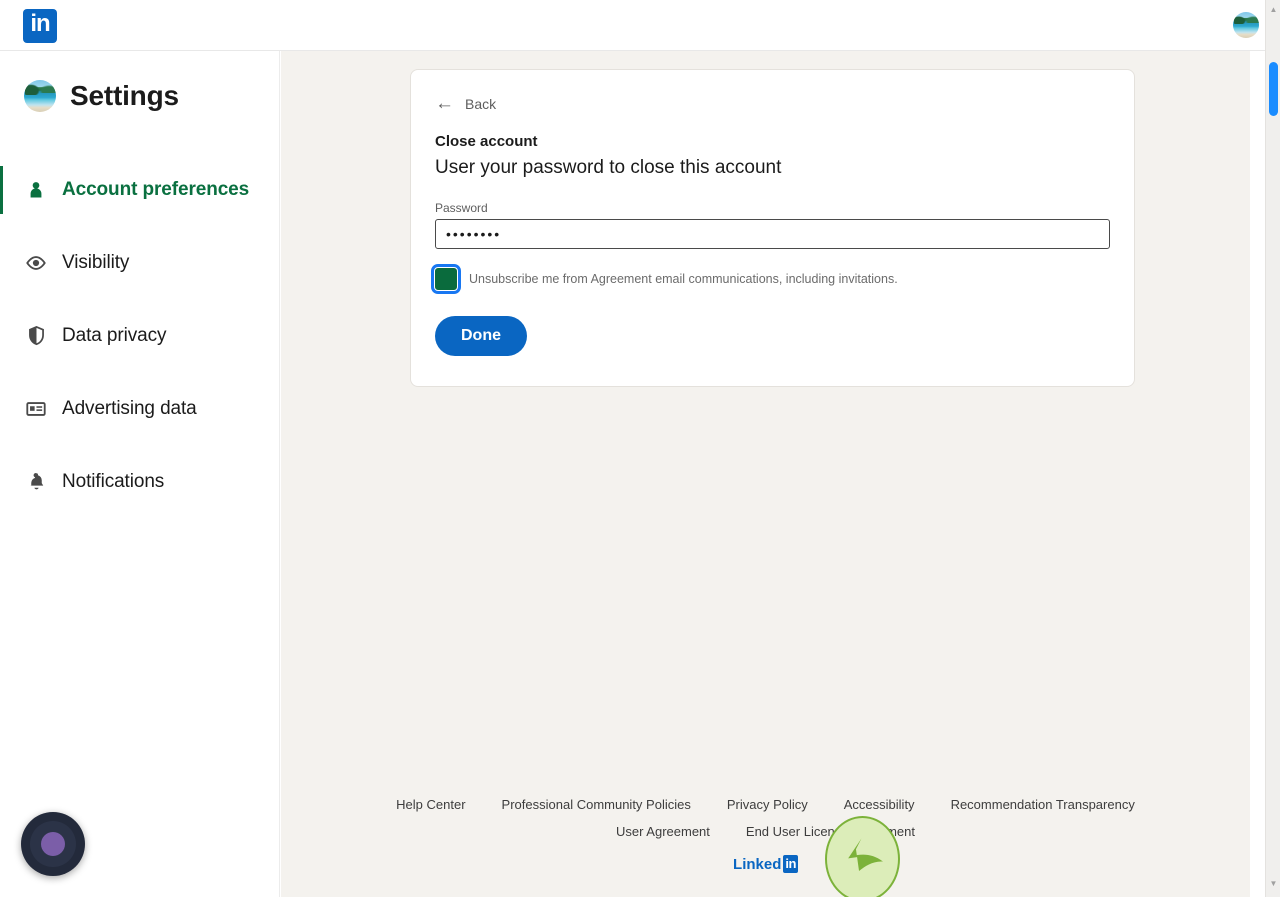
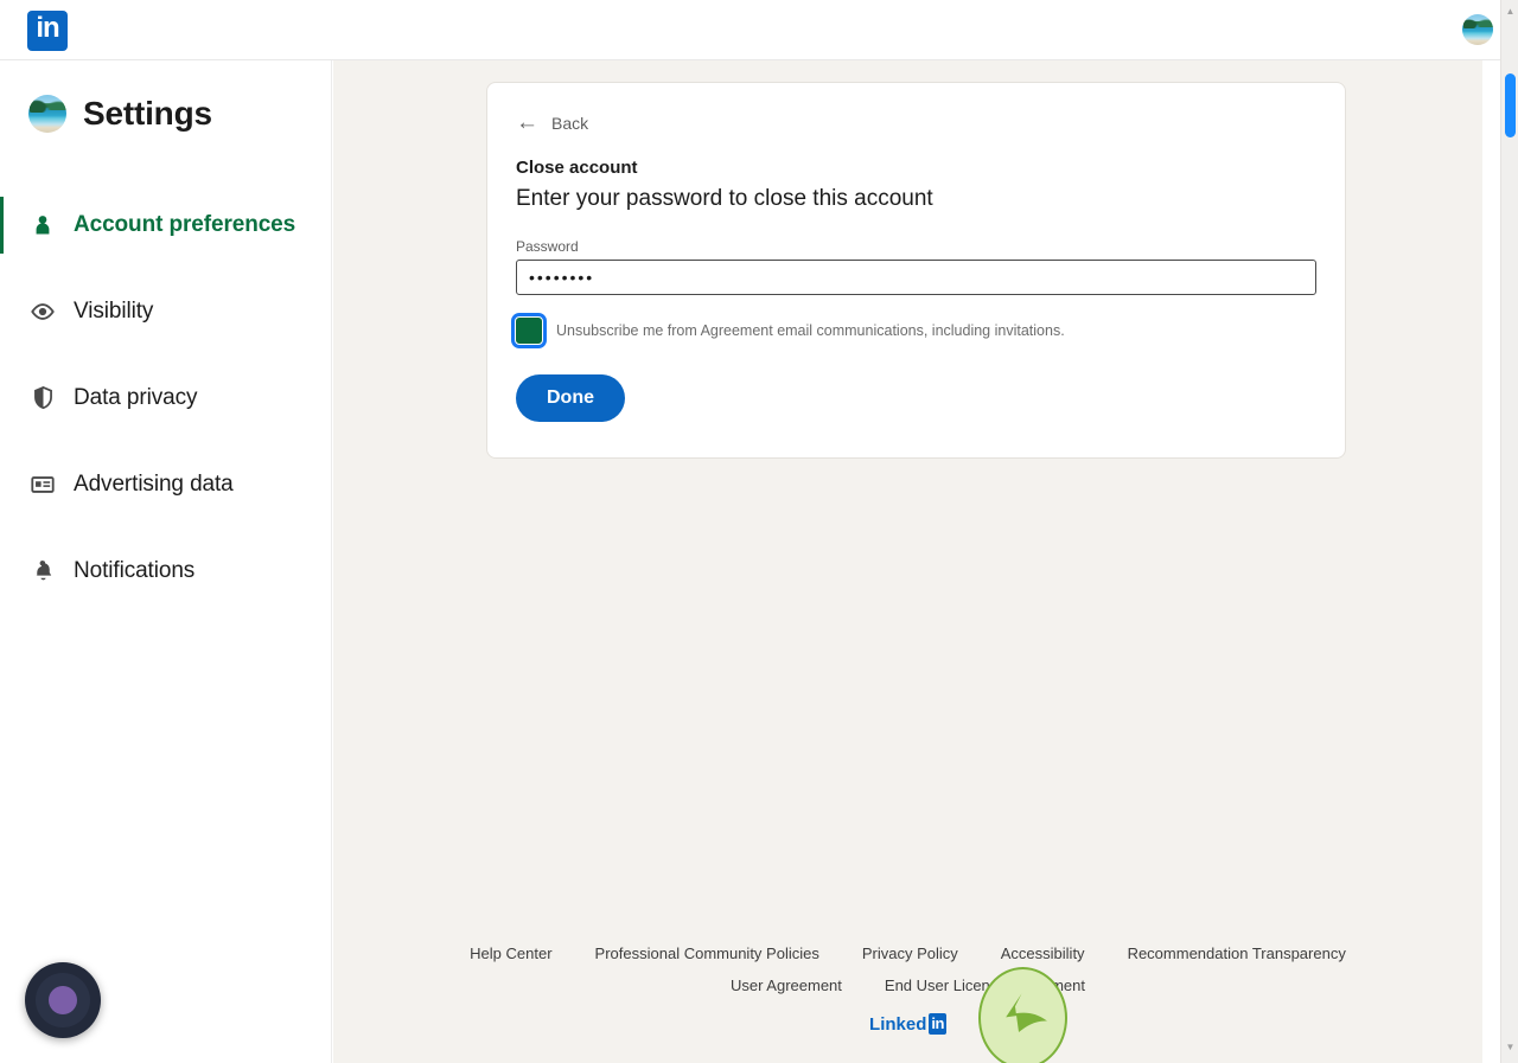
  in
  Settings
  Account preferences
  Visibility
  Data privacy
  Advertising data
  Notifications
  ←
  Back
  Close account
- User your password to close this account
+ Enter your password to close this account
  Password
  ••••••••
  Unsubscribe me from Agreement email communications, including invitations.
  Done
  Help Center
  Professional Community Policies
  Privacy Policy
  Accessibility
  Recommendation Transparency
  User Agreement
  Linked
  in
  ▲
  ▼
